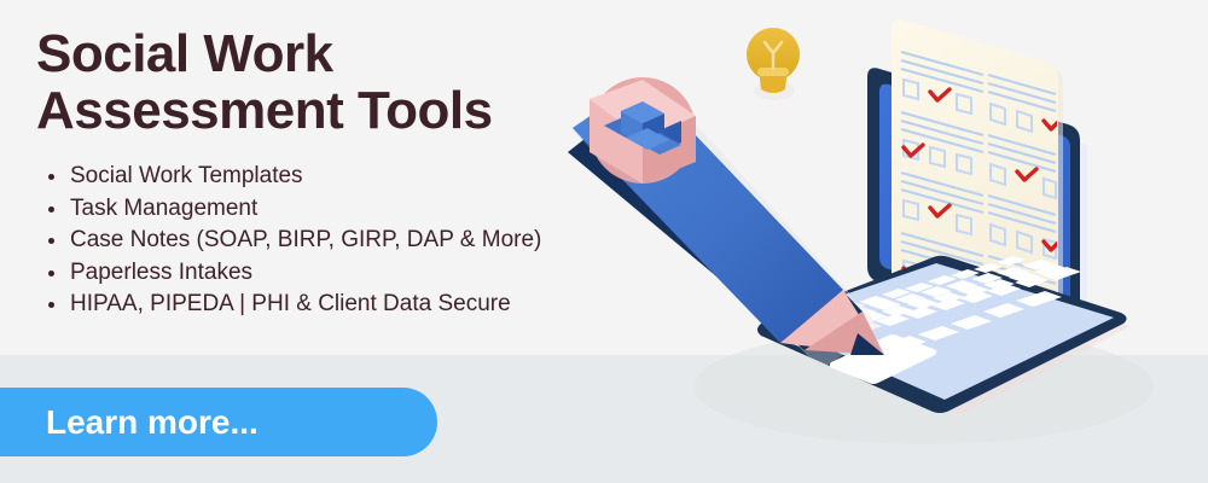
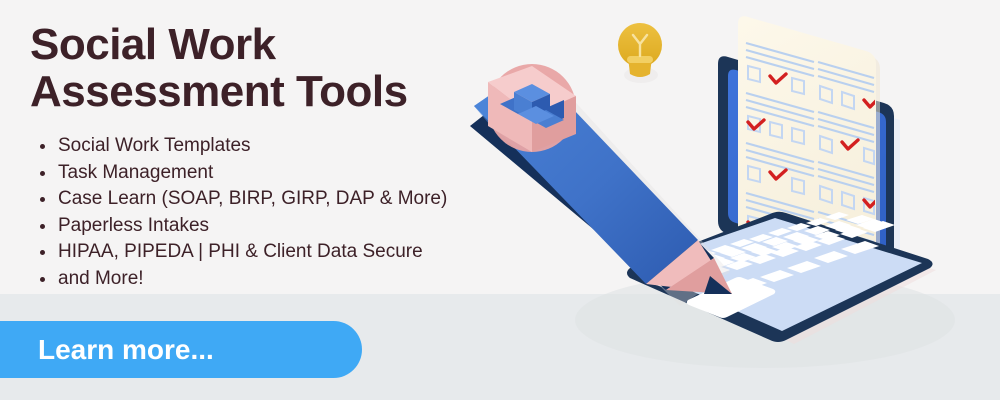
  Social Work
  Assessment Tools
  Social Work Templates
  Task Management
- Case Notes (SOAP, BIRP, GIRP, DAP & More)
+ Case Learn (SOAP, BIRP, GIRP, DAP & More)
  Paperless Intakes
  HIPAA, PIPEDA | PHI & Client Data Secure
+ and More!
  Learn more...
